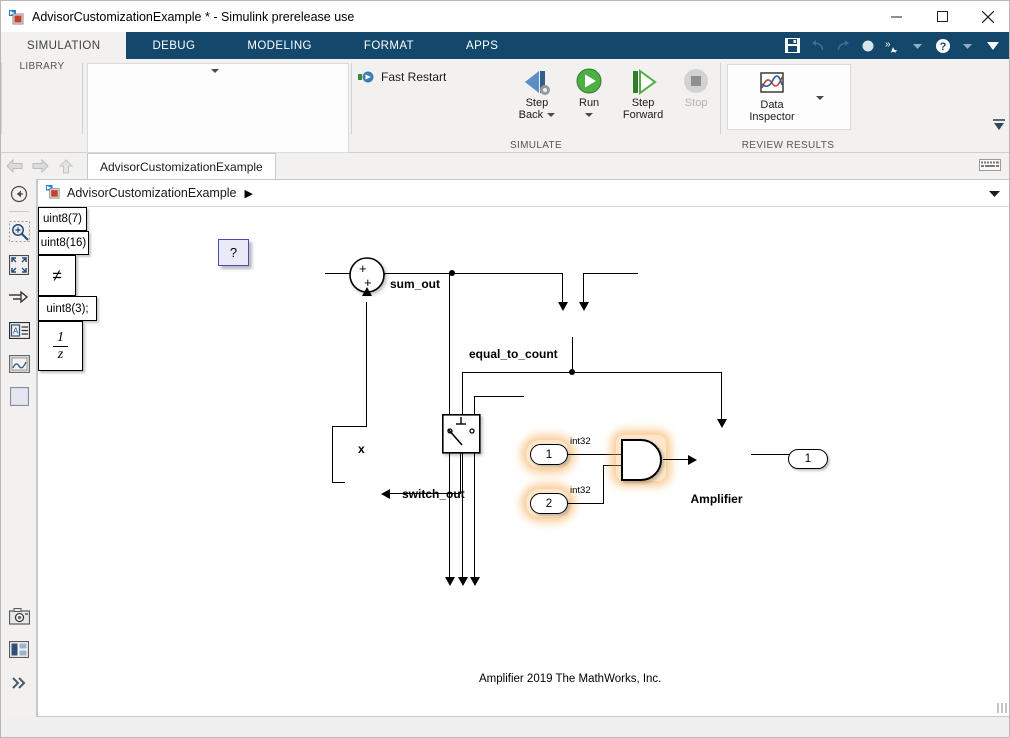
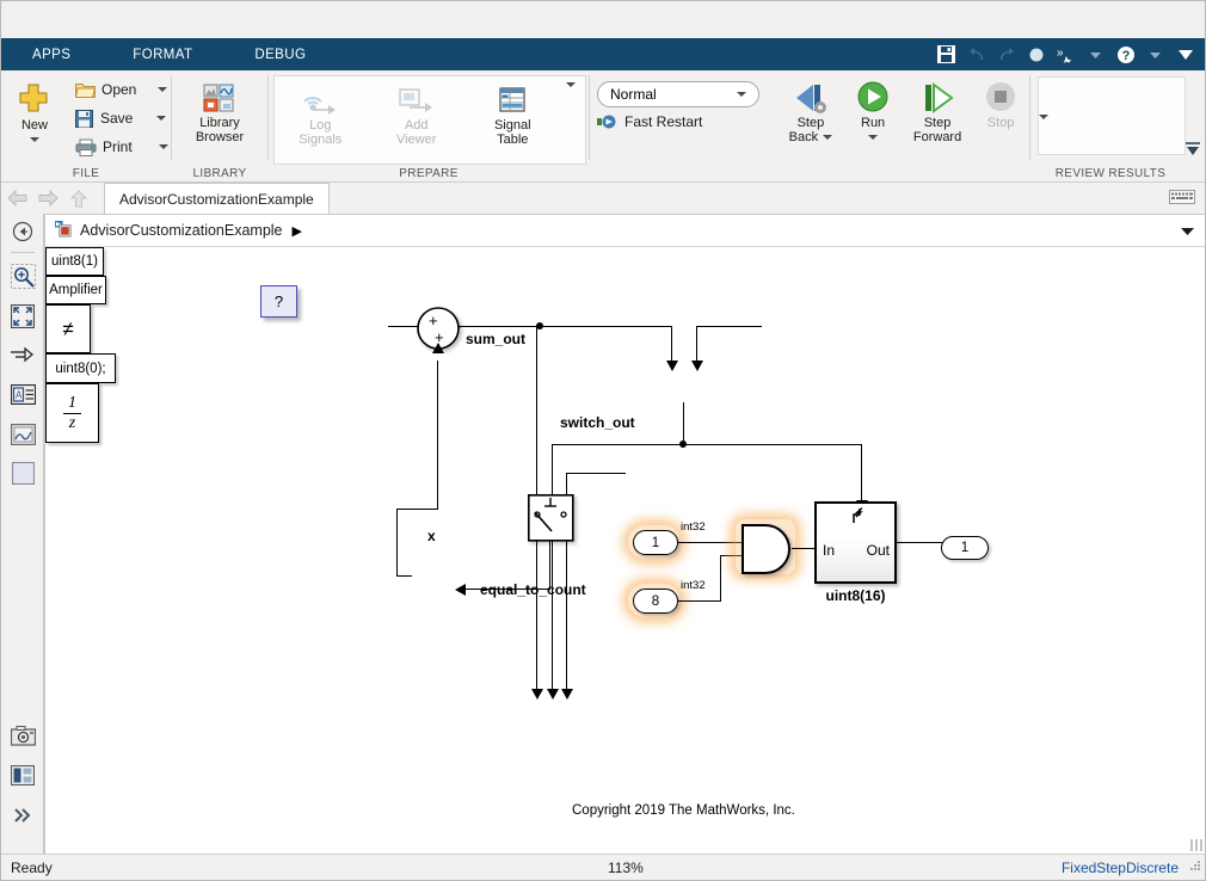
- AdvisorCustomizationExample * - Simulink prerelease use
- SIMULATION
- DEBUG
+ APPS
- MODELING
  FORMAT
- APPS
+ DEBUG
  »
  ?
+ New
+ Open
+ Save
+ Print
+ FILE
+ Library
+ Browser
  LIBRARY
+ Log
+ Signals
+ Add
+ Viewer
+ Signal
+ Table
+ PREPARE
+ Normal
  Fast Restart
  Step
  Back
  Run
  Step
  Forward
  Stop
- SIMULATE
- Data
- Inspector
  REVIEW RESULTS
  AdvisorCustomizationExample
  AdvisorCustomizationExample
  ▶
  A
  ?
- uint8(7)
+ uint8(1)
  +
  +
  sum_out
- uint8(16)
+ Amplifier
  ≠
- equal_to_count
+ switch_out
- uint8(3);
+ uint8(0);
- switch_out
+ equal_to_count
  1
  z
  x
  1
  int32
- 2
+ 8
  int32
+ In
+ Out
- Amplifier
+ uint8(16)
  1
- Amplifier 2019 The MathWorks, Inc.
+ Copyright 2019 The MathWorks, Inc.
+ Ready
+ 113%
+ FixedStepDiscrete
